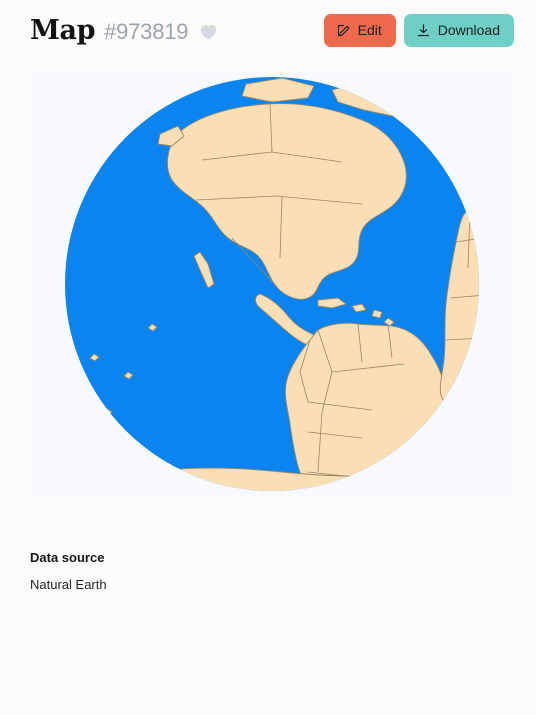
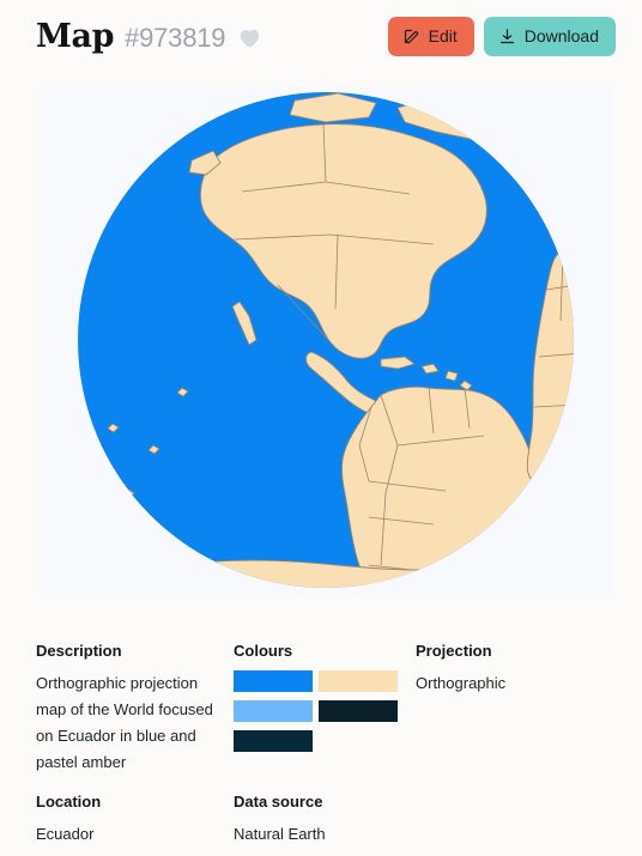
  Map
  #973819
  Edit
  Download
+ Description
+ Orthographic projection map of the World focused on Ecuador in blue and pastel amber
+ Colours
+ Projection
+ Orthographic
+ Location
+ Ecuador
  Data source
  Natural Earth
